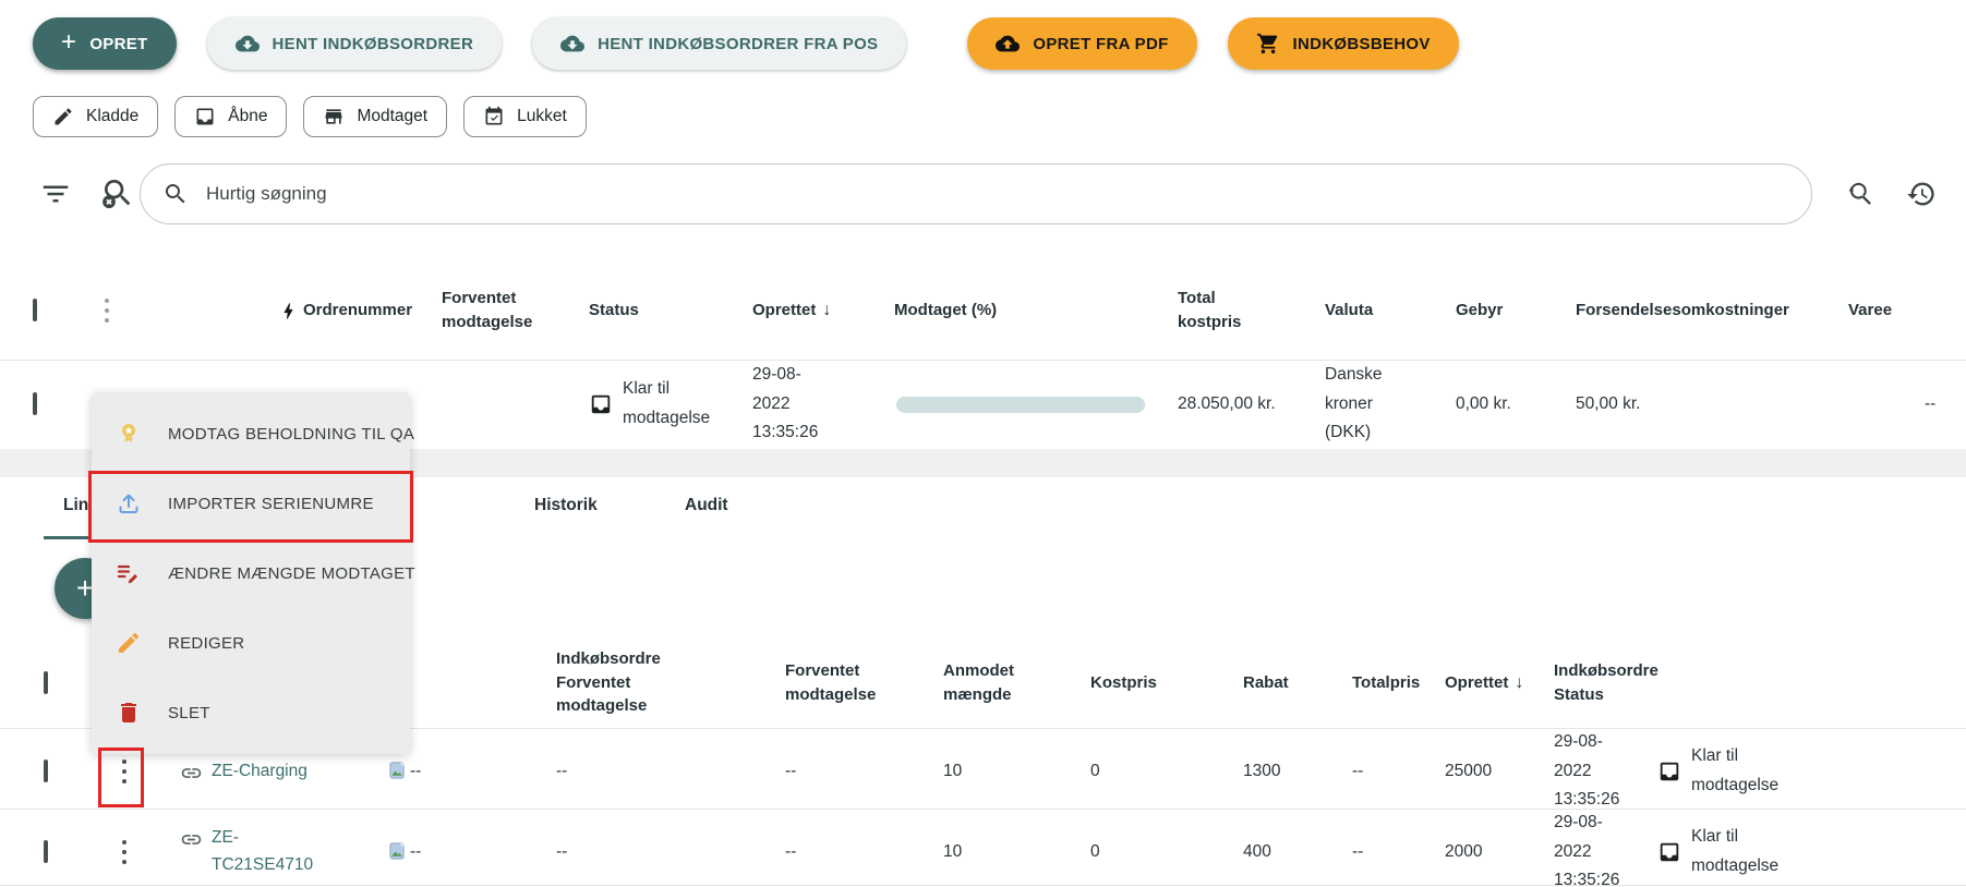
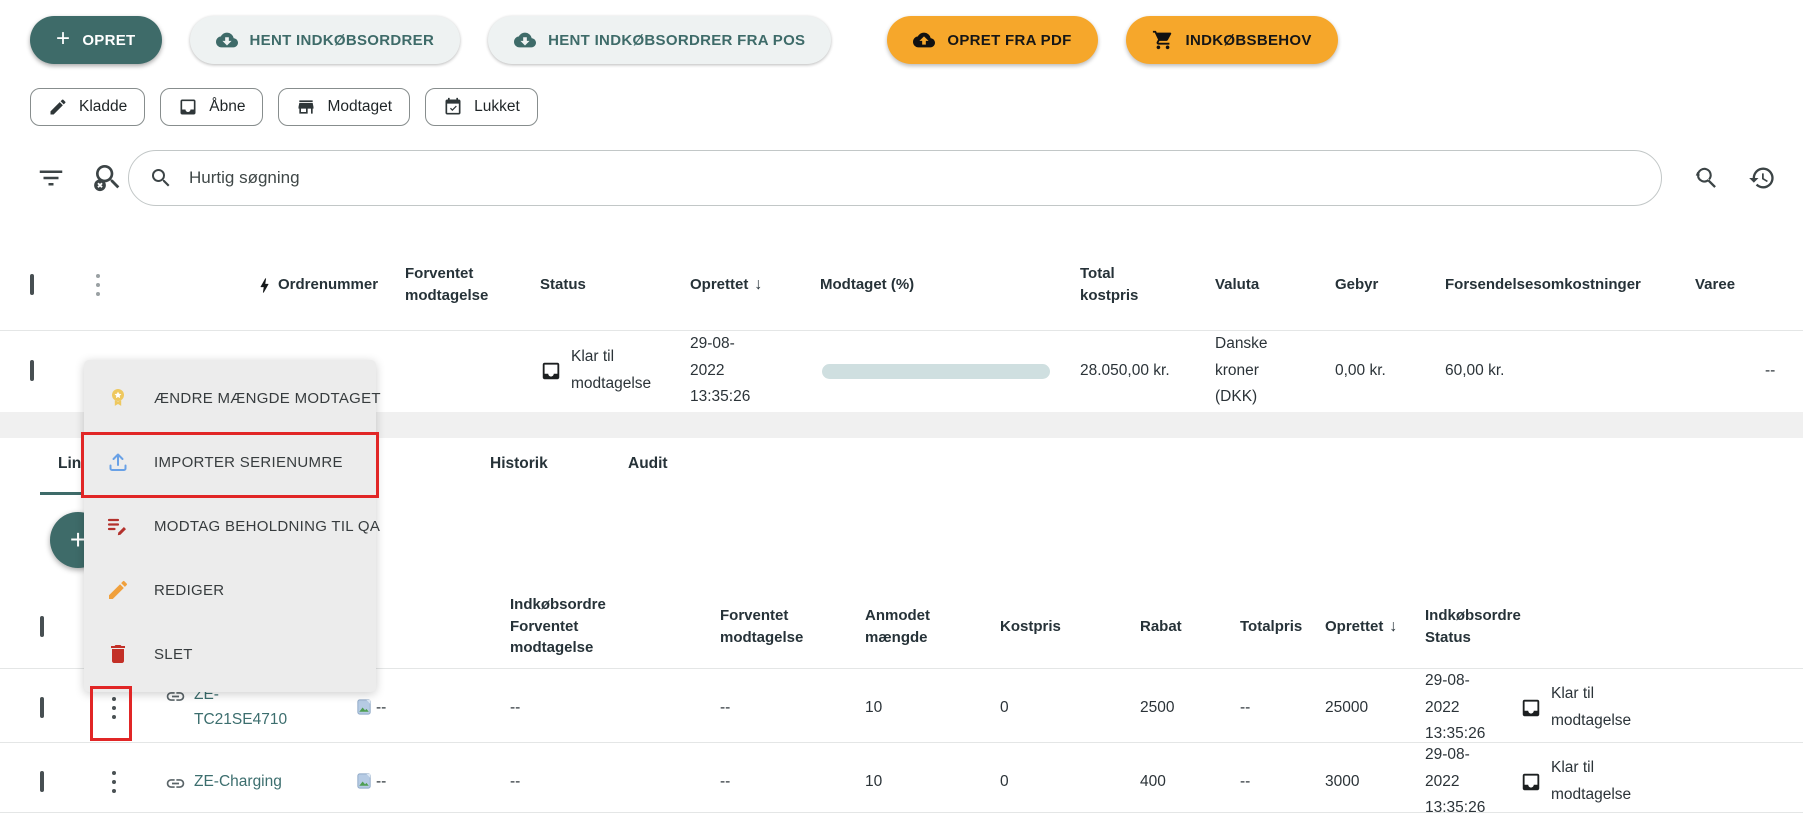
  +
  OPRET
  HENT INDKØBSORDRER
  HENT INDKØBSORDRER FRA POS
  OPRET FRA PDF
  INDKØBSBEHOV
  Kladde
  Åbne
  Modtaget
  Lukket
  Hurtig søgning
  Ordrenummer
  Forventet modtagelse
  Status
  Oprettet ↓
  Modtaget (%)
  Total kostpris
  Valuta
  Gebyr
  Forsendelsesomkostninger
  Varee
  Klar til modtagelse
  29-08-2022 13:35:26
  28.050,00 kr.
  Danske kroner (DKK)
  0,00 kr.
- 50,00 kr.
+ 60,00 kr.
  --
  Historik
  Audit
  +
  Indkøbsordre Forventet modtagelse
  Forventet modtagelse
  Anmodet mængde
  Kostpris
  Rabat
  Totalpris
  Oprettet ↓
  Indkøbsordre Status
- ZE-Charging
+ ZE-TC21SE4710
  --
  --
  --
  10
  0
- 1300
+ 2500
  --
  25000
  29-08-2022 13:35:26
  Klar til modtagelse
- ZE-TC21SE4710
+ ZE-Charging
  --
  --
  --
  10
  0
  400
  --
- 2000
+ 3000
  29-08-2022 13:35:26
  Klar til modtagelse
- MODTAG BEHOLDNING TIL QA
+ ÆNDRE MÆNGDE MODTAGET
  IMPORTER SERIENUMRE
- ÆNDRE MÆNGDE MODTAGET
+ MODTAG BEHOLDNING TIL QA
  REDIGER
  SLET
